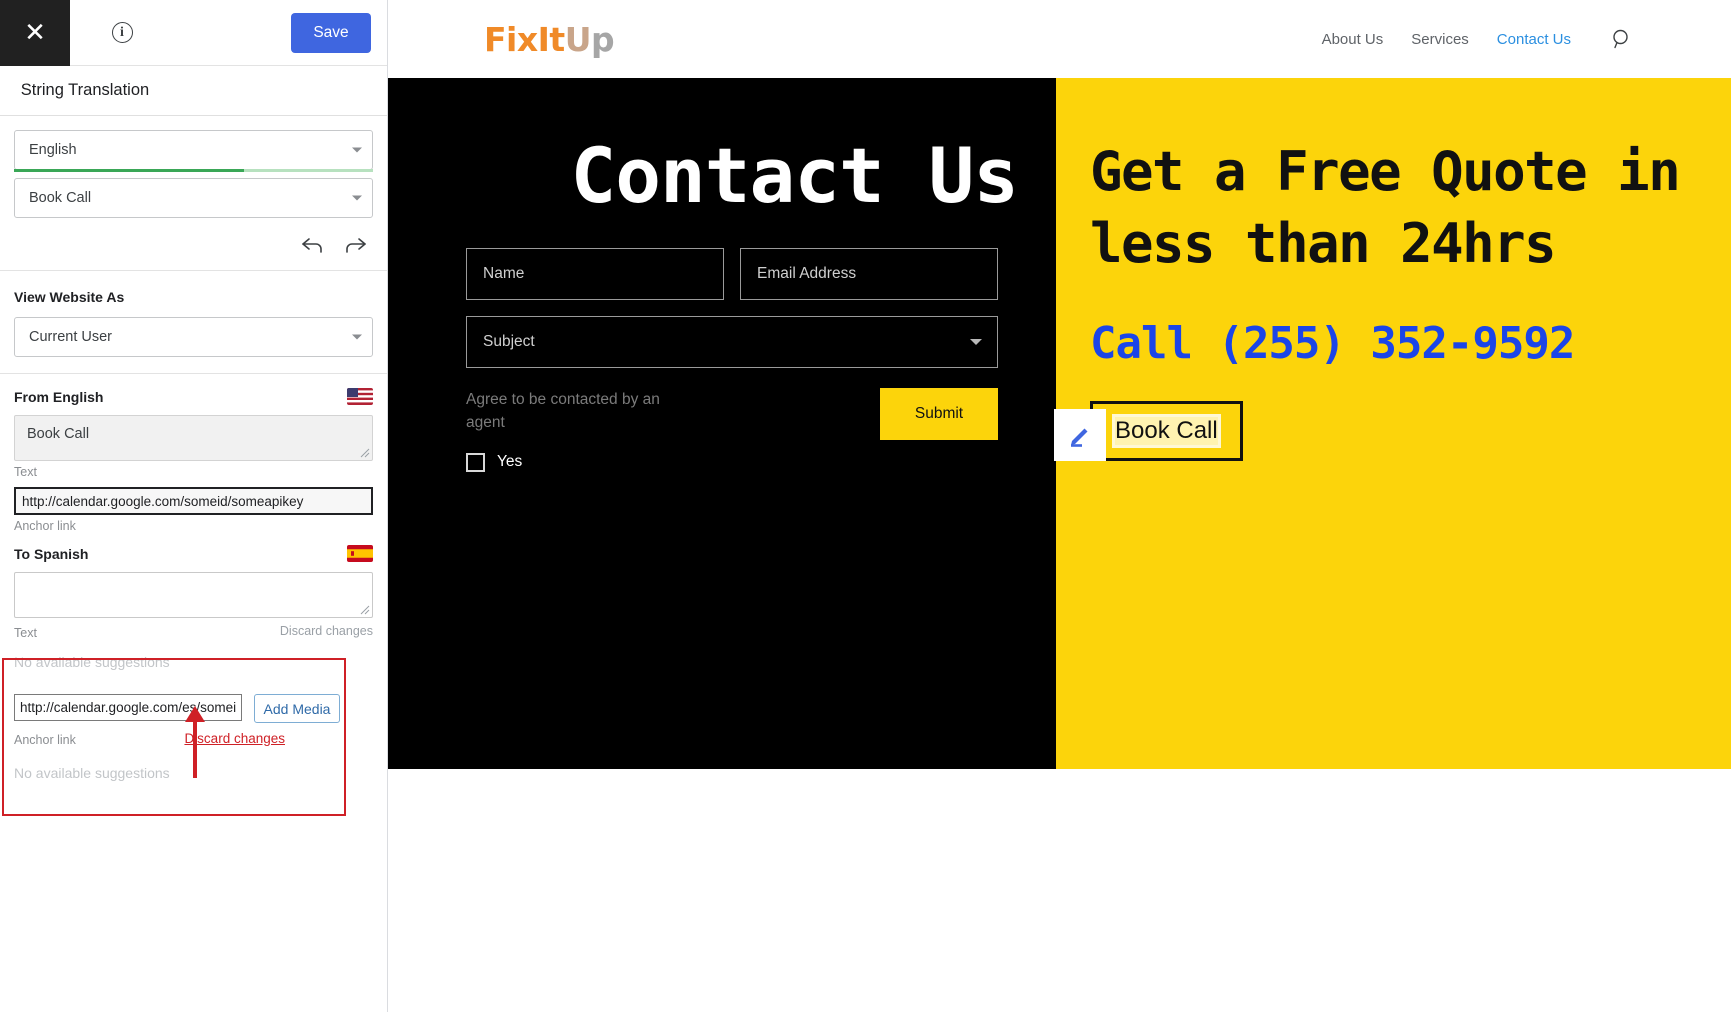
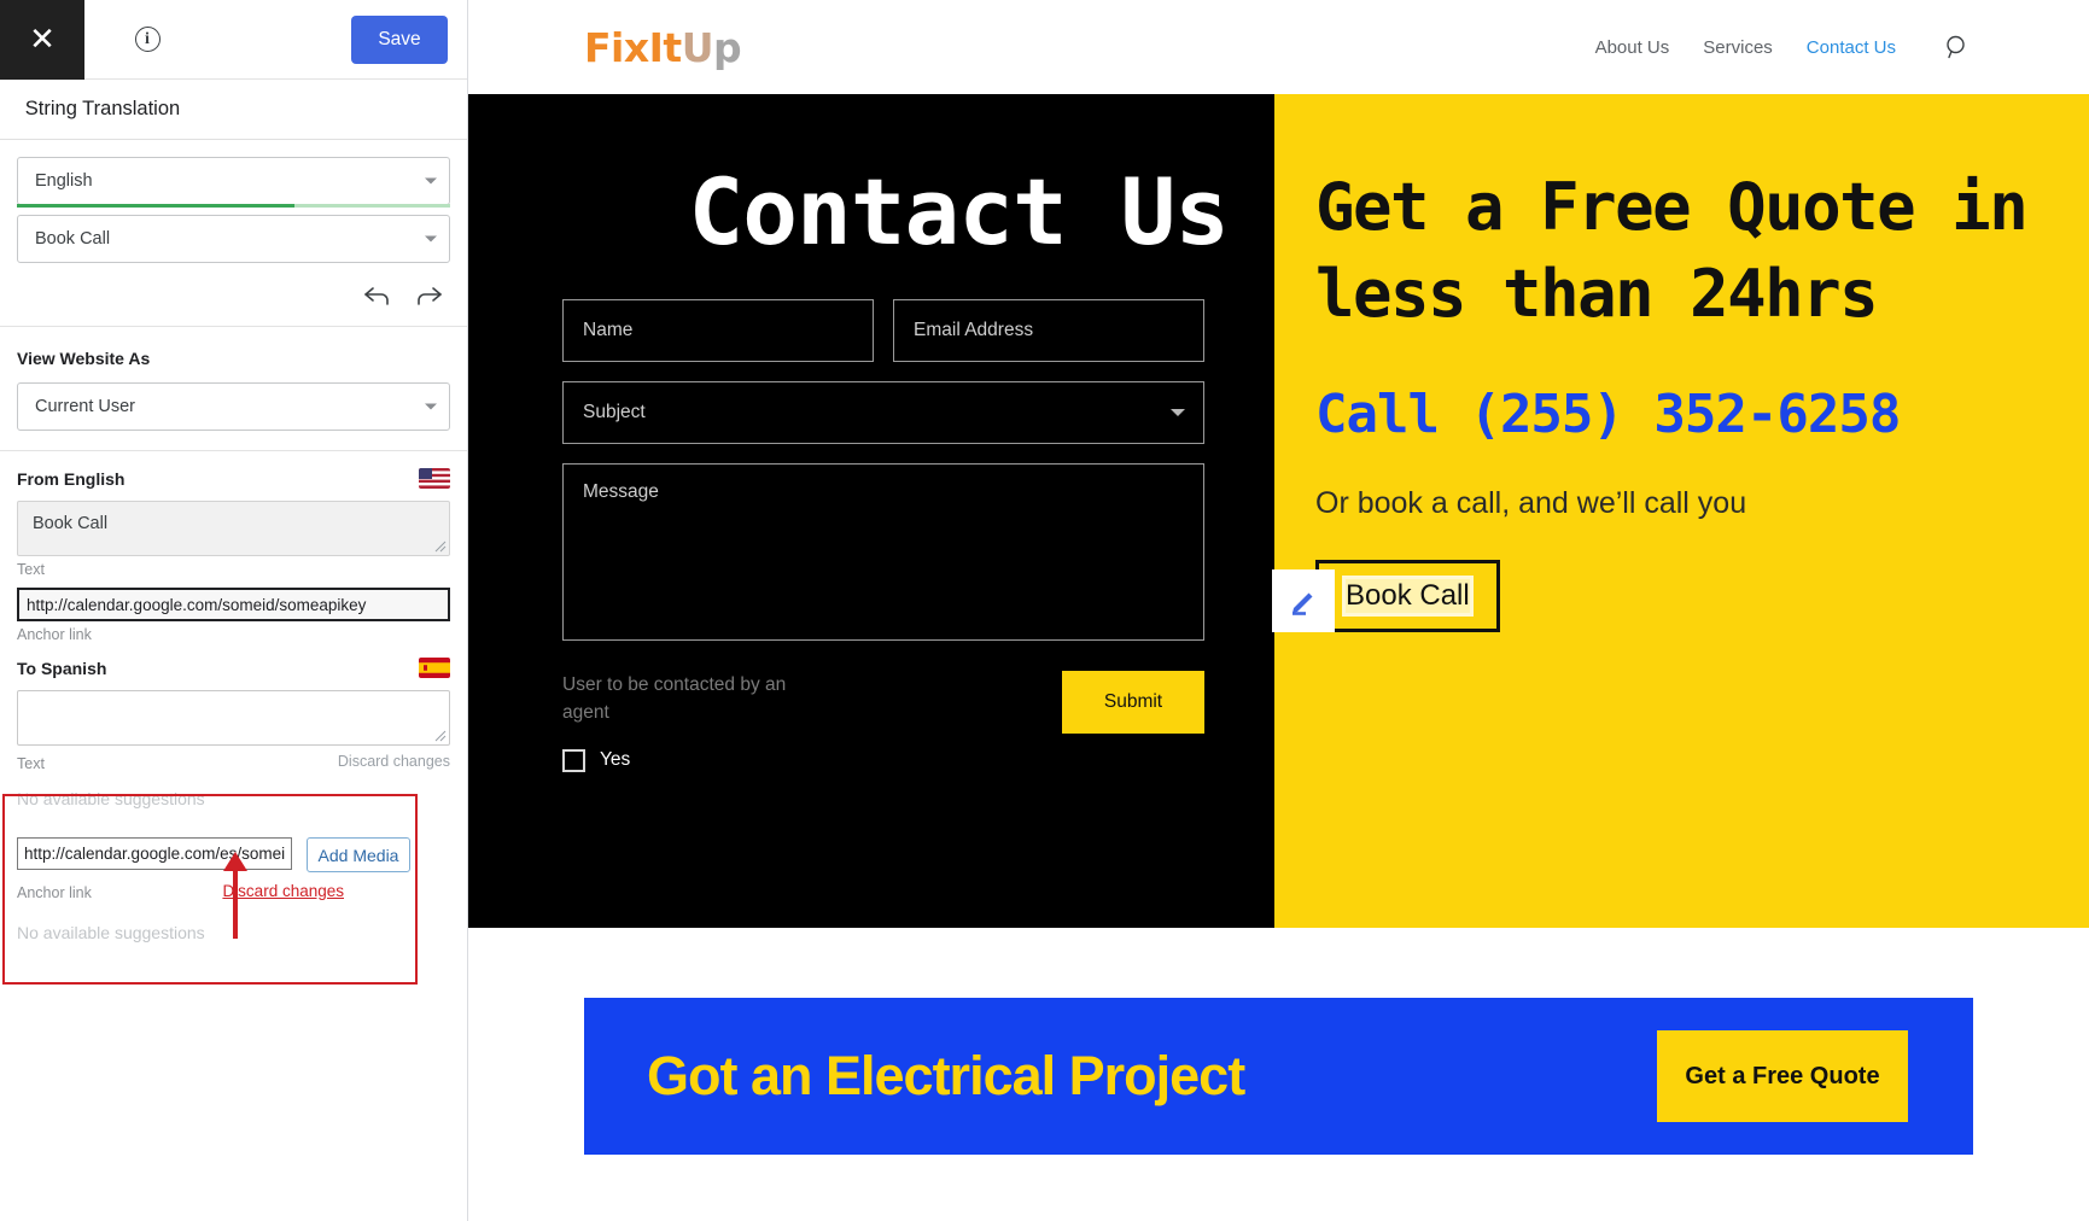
  ✕
  i
  Save
  String Translation
  English
  Book Call
  View Website As
  Current User
  From English
  Book Call
  Text
  http://calendar.google.com/someid/someapikey
  Anchor link
  To Spanish
  Text
  Discard changes
  No available suggestions
  http://calendar.google.com/es/somei
  Add Media
  Anchor link
  Dscard changes
  No available suggestions
  FixItUp
  About Us
  Services
  Contact Us
  Contact Us
  Name
  Email Address
  Subject
+ Message
- Agree to be contacted by an agent
+ User to be contacted by an agent
  Yes
  Submit
  Get a Free Quote in less than 24hrs
- Call (255) 352-9592
+ Call (255) 352-6258
+ Or book a call, and we’ll call you
  Book Call
+ Got an Electrical Project
+ Get a Free Quote
